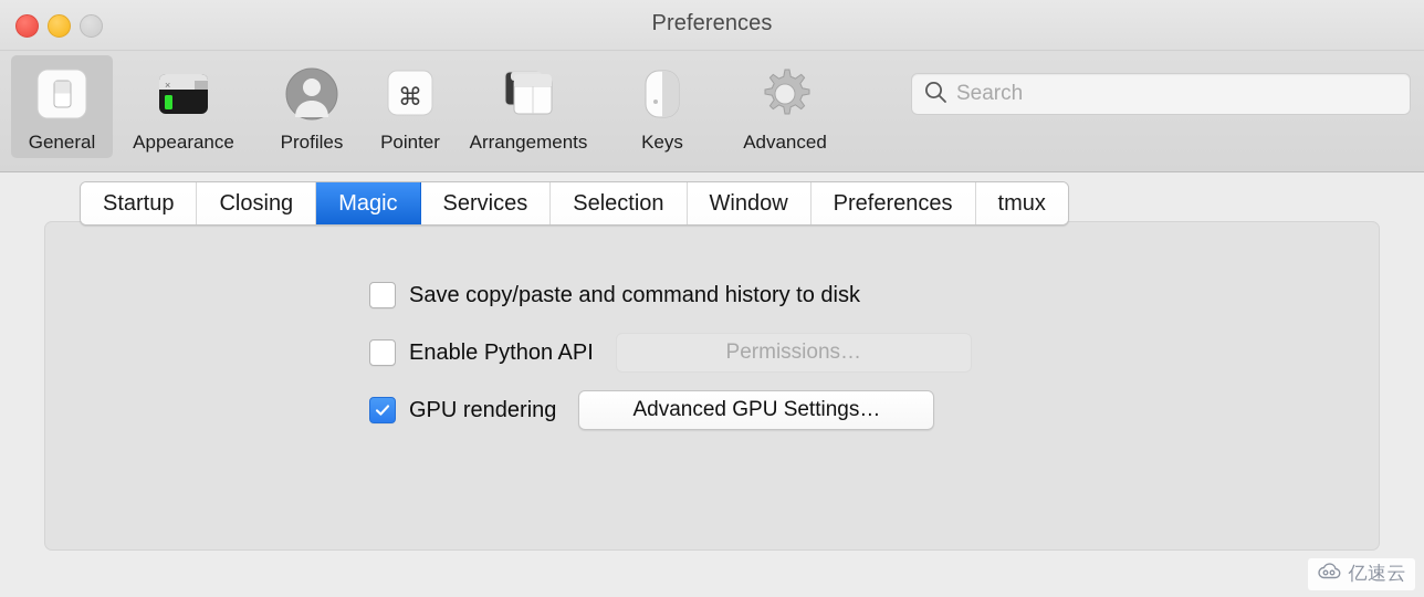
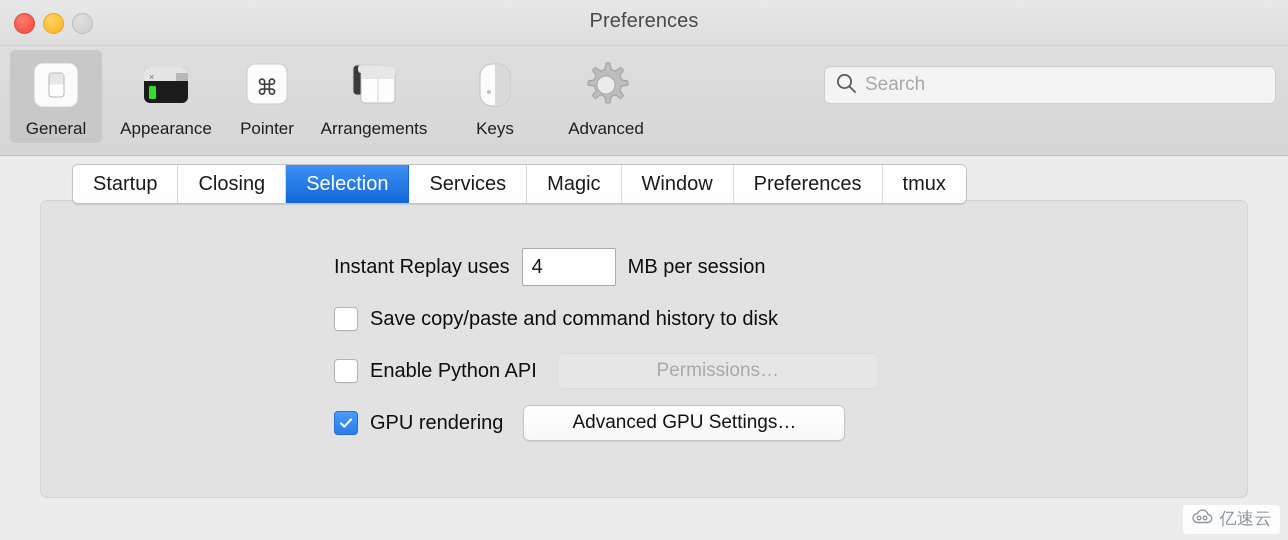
  Preferences
  General
  ×
  Appearance
- Profiles
  ⌘
  Pointer
  Arrangements
  Keys
  Advanced
  Search
  Startup
  Closing
- Magic
+ Selection
  Services
- Selection
+ Magic
  Window
  Preferences
  tmux
+ Instant Replay uses
+ 4
+ MB per session
  Save copy/paste and command history to disk
  Enable Python API
  Permissions…
  GPU rendering
  Advanced GPU Settings…
  亿速云
